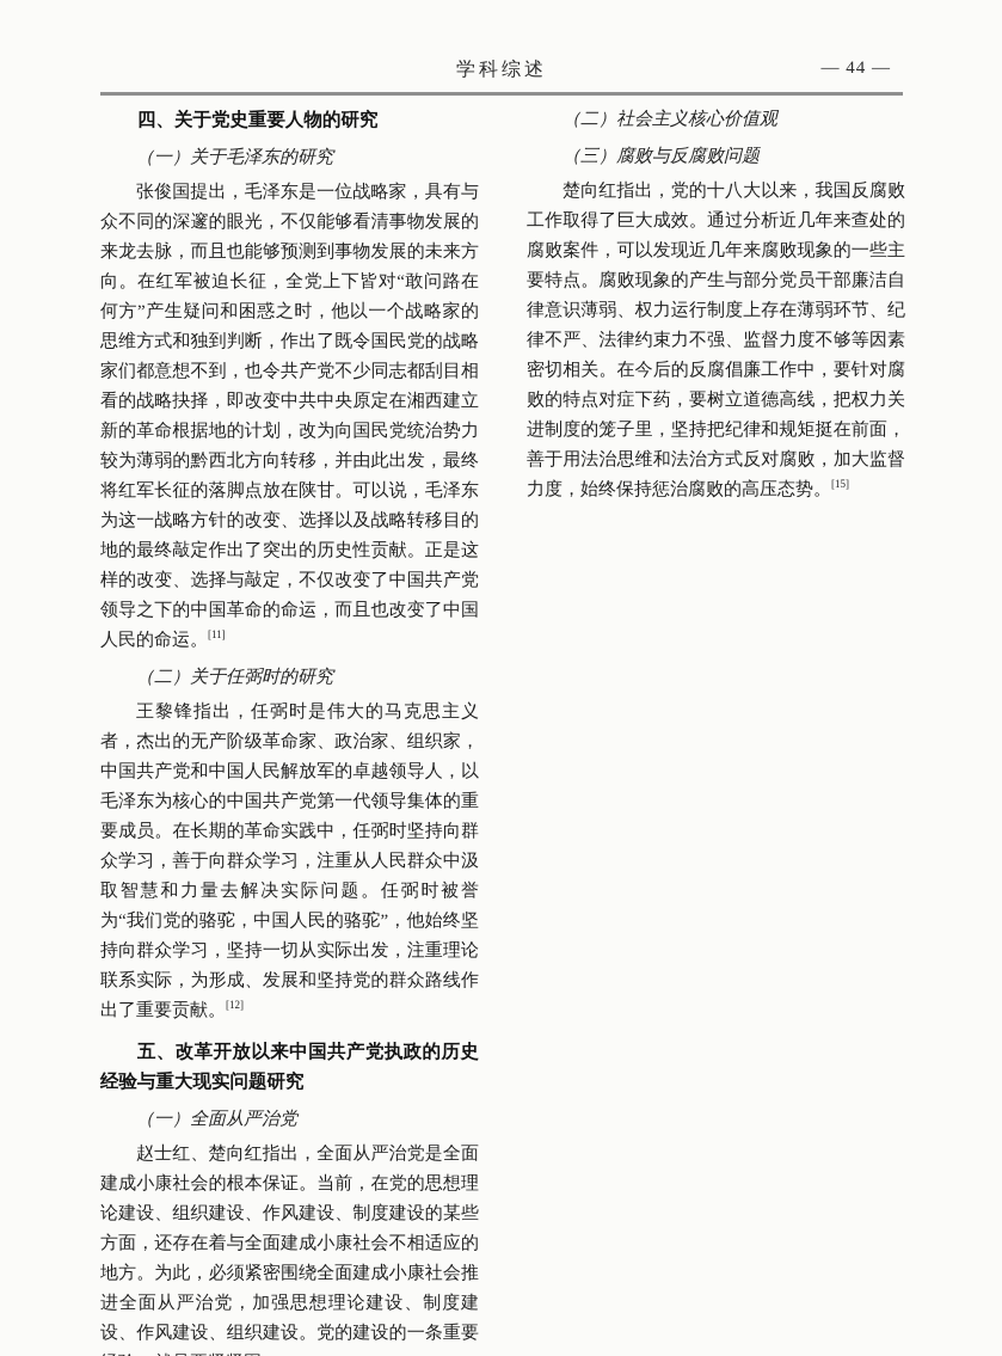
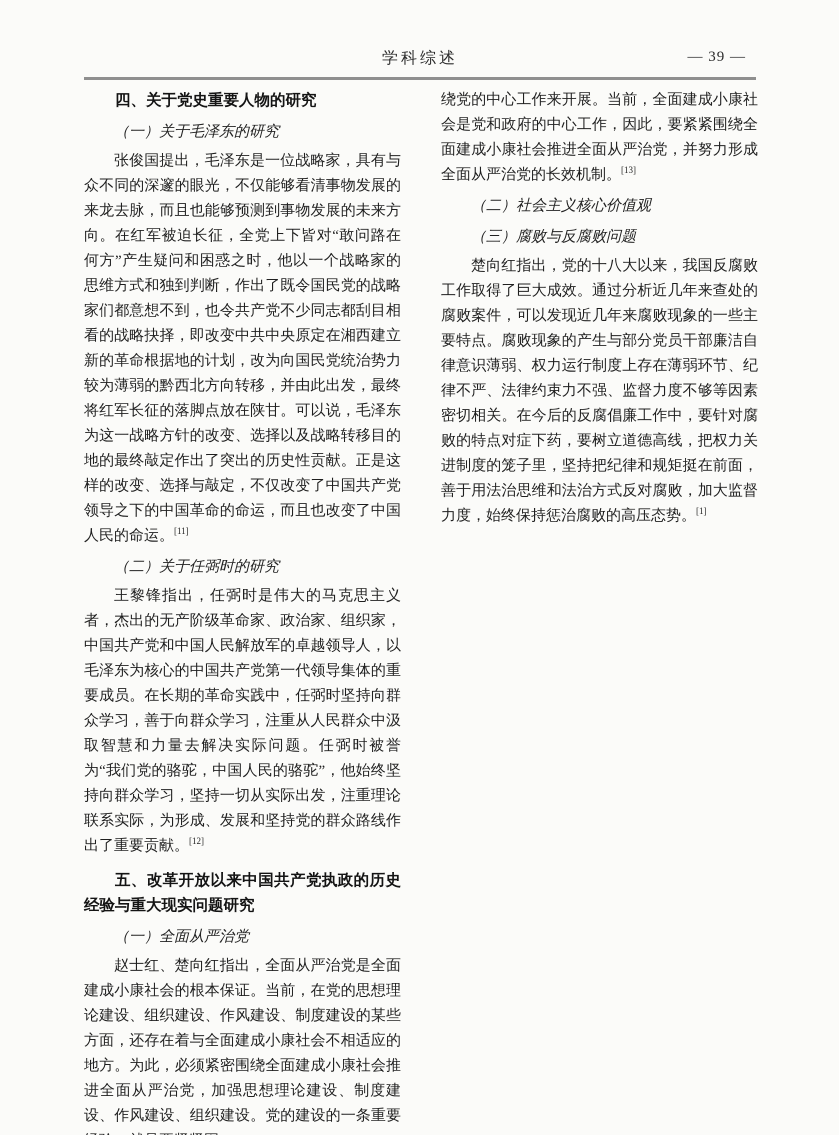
  学科综述
- — 44 —
+ — 39 —
  四、关于党史重要人物的研究
  （一）关于毛泽东的研究
  张俊国提出，毛泽东是一位战略家，具有与众不同的深邃的眼光，不仅能够看清事物发展的来龙去脉，而且也能够预测到事物发展的未来方向。在红军被迫长征，全党上下皆对“敢问路在何方”产生疑问和困惑之时，他以一个战略家的思维方式和独到判断，作出了既令国民党的战略家们都意想不到，也令共产党不少同志都刮目相看的战略抉择，即改变中共中央原定在湘西建立新的革命根据地的计划，改为向国民党统治势力较为薄弱的黔西北方向转移，并由此出发，最终将红军长征的落脚点放在陕甘。可以说，毛泽东为这一战略方针的改变、选择以及战略转移目的地的最终敲定作出了突出的历史性贡献。正是这样的改变、选择与敲定，不仅改变了中国共产党领导之下的中国革命的命运，而且也改变了中国人民的命运。[11]
  （二）关于任弼时的研究
  王黎锋指出，任弼时是伟大的马克思主义者，杰出的无产阶级革命家、政治家、组织家，中国共产党和中国人民解放军的卓越领导人，以毛泽东为核心的中国共产党第一代领导集体的重要成员。在长期的革命实践中，任弼时坚持向群众学习，善于向群众学习，注重从人民群众中汲取智慧和力量去解决实际问题。任弼时被誉为“我们党的骆驼，中国人民的骆驼”，他始终坚持向群众学习，坚持一切从实际出发，注重理论联系实际，为形成、发展和坚持党的群众路线作出了重要贡献。[12]
  五、改革开放以来中国共产党执政的历史经验与重大现实问题研究
  （一）全面从严治党
  赵士红、楚向红指出，全面从严治党是全面建成小康社会的根本保证。当前，在党的思想理论建设、组织建设、作风建设、制度建设的某些方面，还存在着与全面建成小康社会不相适应的地方。为此，必须紧密围绕全面建成小康社会推进全面从严治党，加强思想理论建设、制度建设、作风建设、组织建设。党的建设的一条重要
+ 绕党的中心工作来开展。当前，全面建成小康社会是党和政府的中心工作，因此，要紧紧围绕全面建成小康社会推进全面从严治党，并努力形成全面从严治党的长效机制。[13]
  （二）社会主义核心价值观
  （三）腐败与反腐败问题
- 楚向红指出，党的十八大以来，我国反腐败工作取得了巨大成效。通过分析近几年来查处的腐败案件，可以发现近几年来腐败现象的一些主要特点。腐败现象的产生与部分党员干部廉洁自律意识薄弱、权力运行制度上存在薄弱环节、纪律不严、法律约束力不强、监督力度不够等因素密切相关。在今后的反腐倡廉工作中，要针对腐败的特点对症下药，要树立道德高线，把权力关进制度的笼子里，坚持把纪律和规矩挺在前面，善于用法治思维和法治方式反对腐败，加大监督力度，始终保持惩治腐败的高压态势。[15]
+ 楚向红指出，党的十八大以来，我国反腐败工作取得了巨大成效。通过分析近几年来查处的腐败案件，可以发现近几年来腐败现象的一些主要特点。腐败现象的产生与部分党员干部廉洁自律意识薄弱、权力运行制度上存在薄弱环节、纪律不严、法律约束力不强、监督力度不够等因素密切相关。在今后的反腐倡廉工作中，要针对腐败的特点对症下药，要树立道德高线，把权力关进制度的笼子里，坚持把纪律和规矩挺在前面，善于用法治思维和法治方式反对腐败，加大监督力度，始终保持惩治腐败的高压态势。[1]
